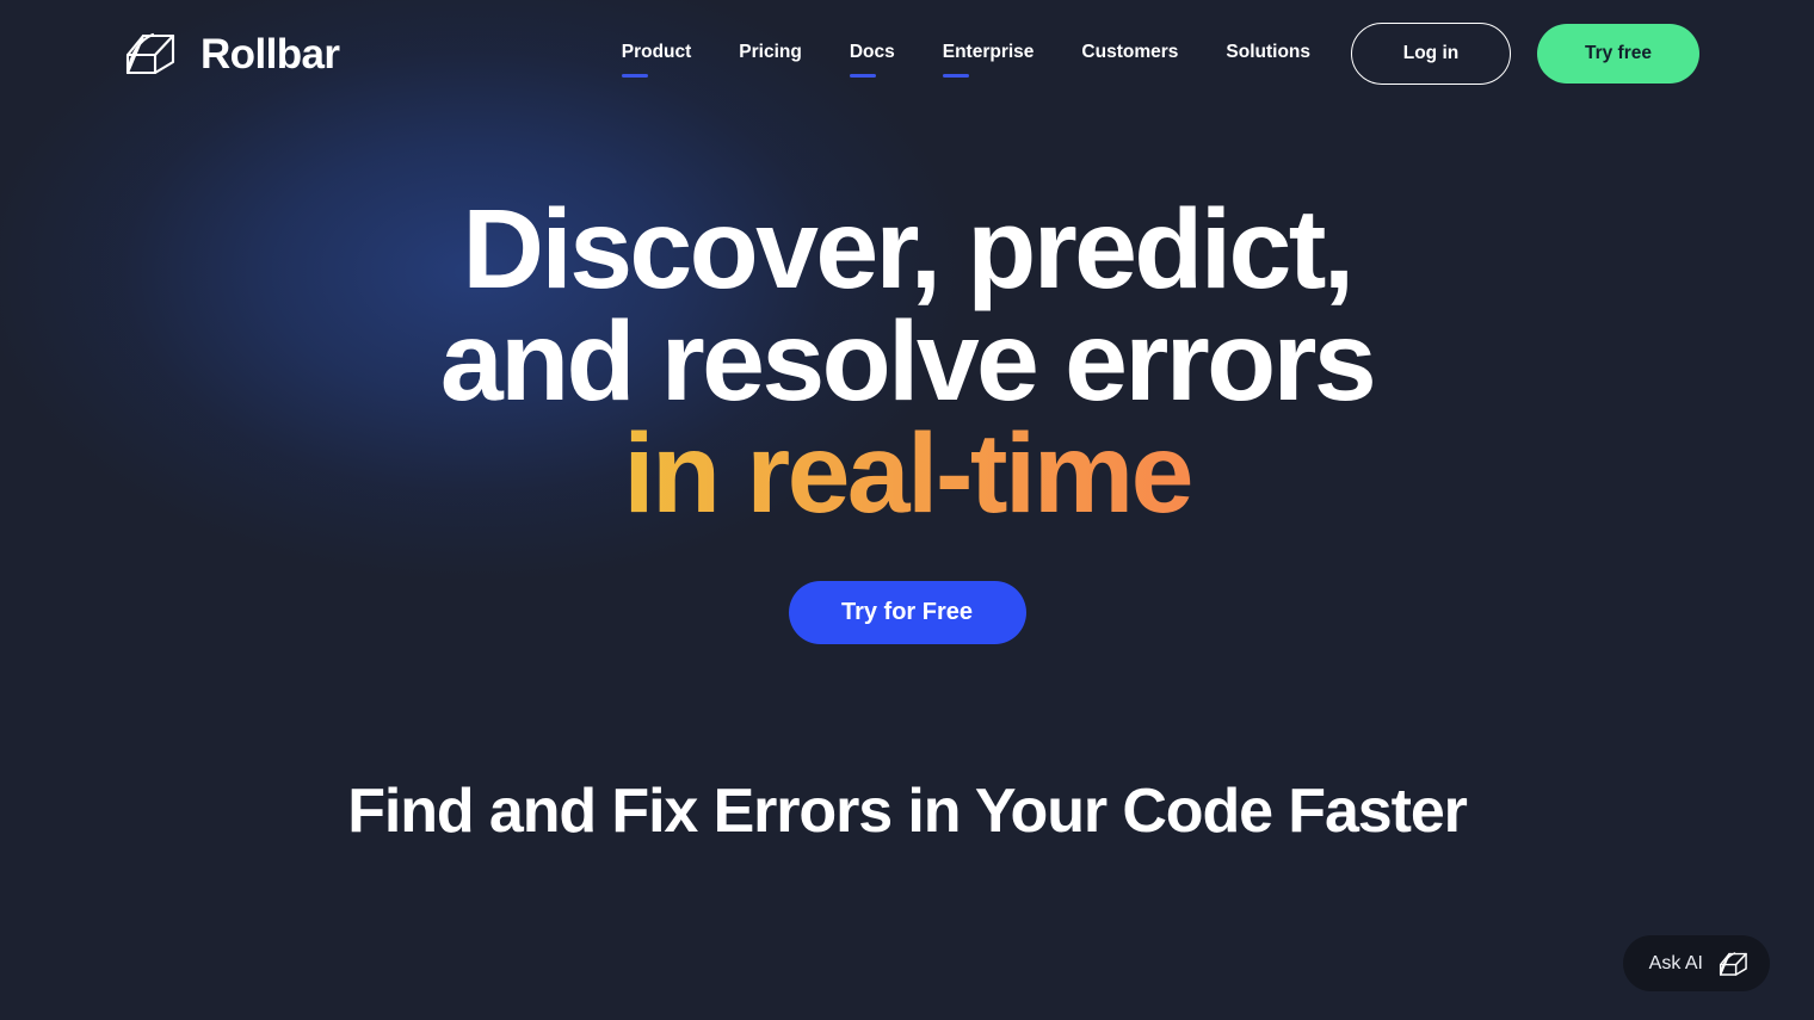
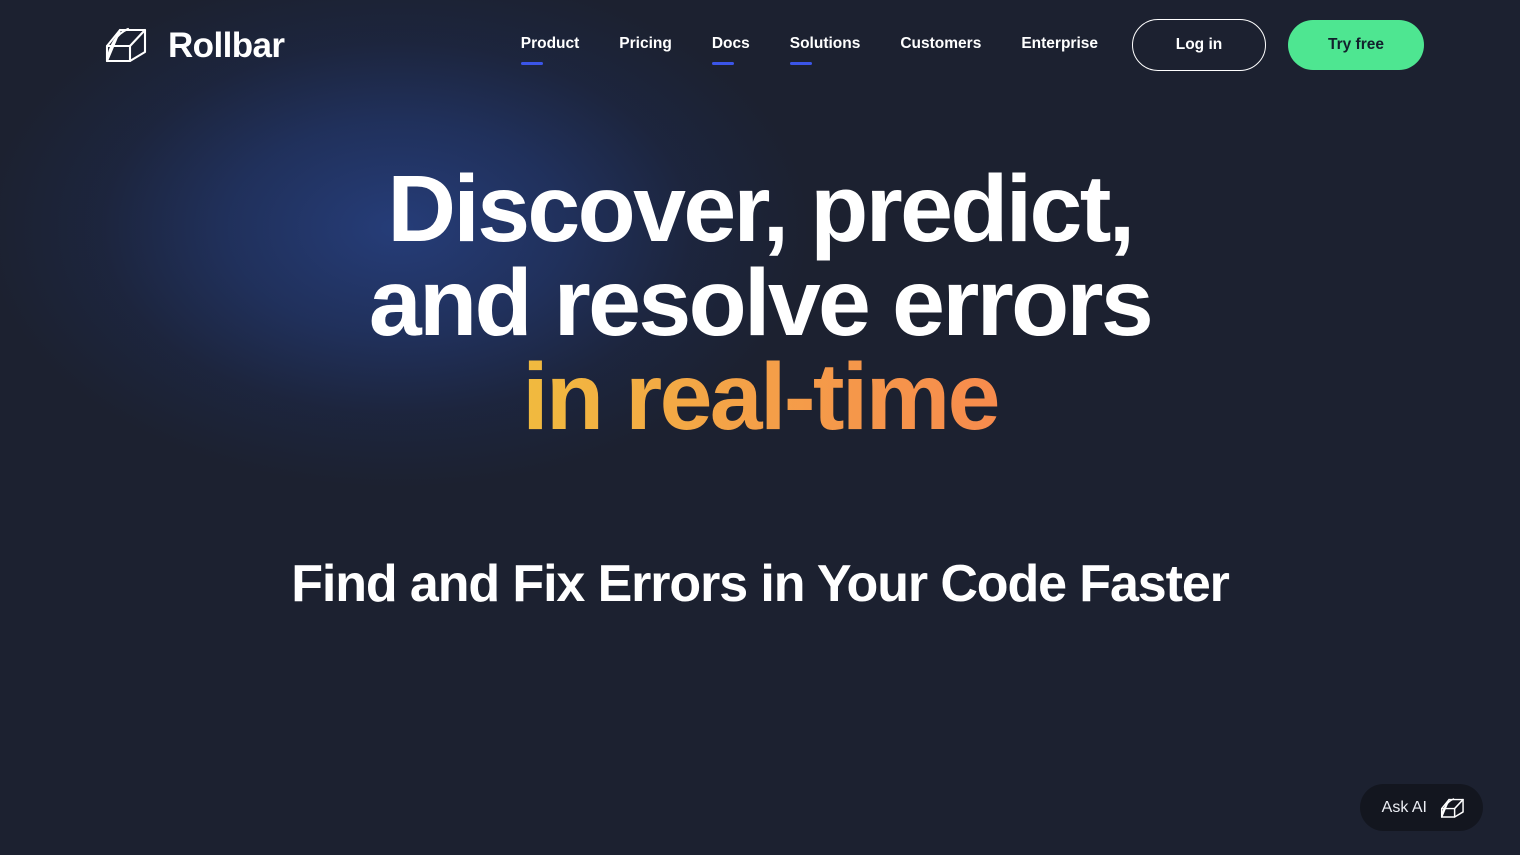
  Rollbar
  Product
  Pricing
  Docs
- Enterprise
+ Solutions
  Customers
- Solutions
+ Enterprise
  Log in
  Try free
  Discover, predict,
  and resolve errors
  in real-time
- Try for Free
  Find and Fix Errors in Your Code Faster
  Ask AI
